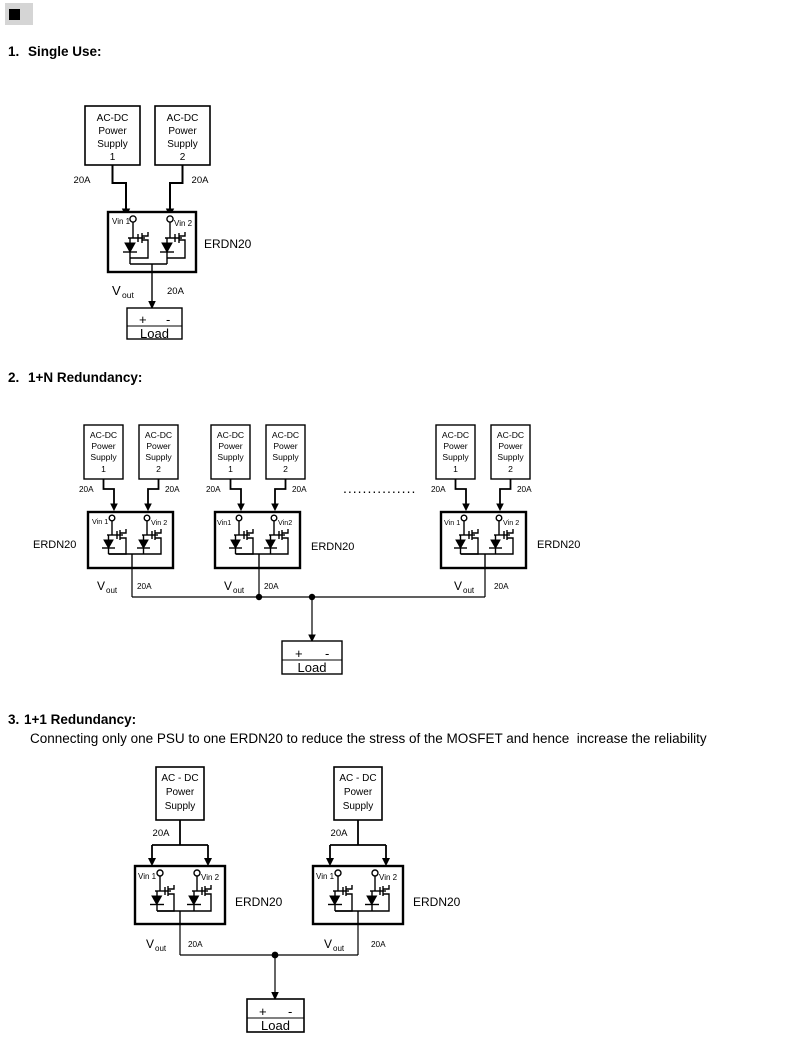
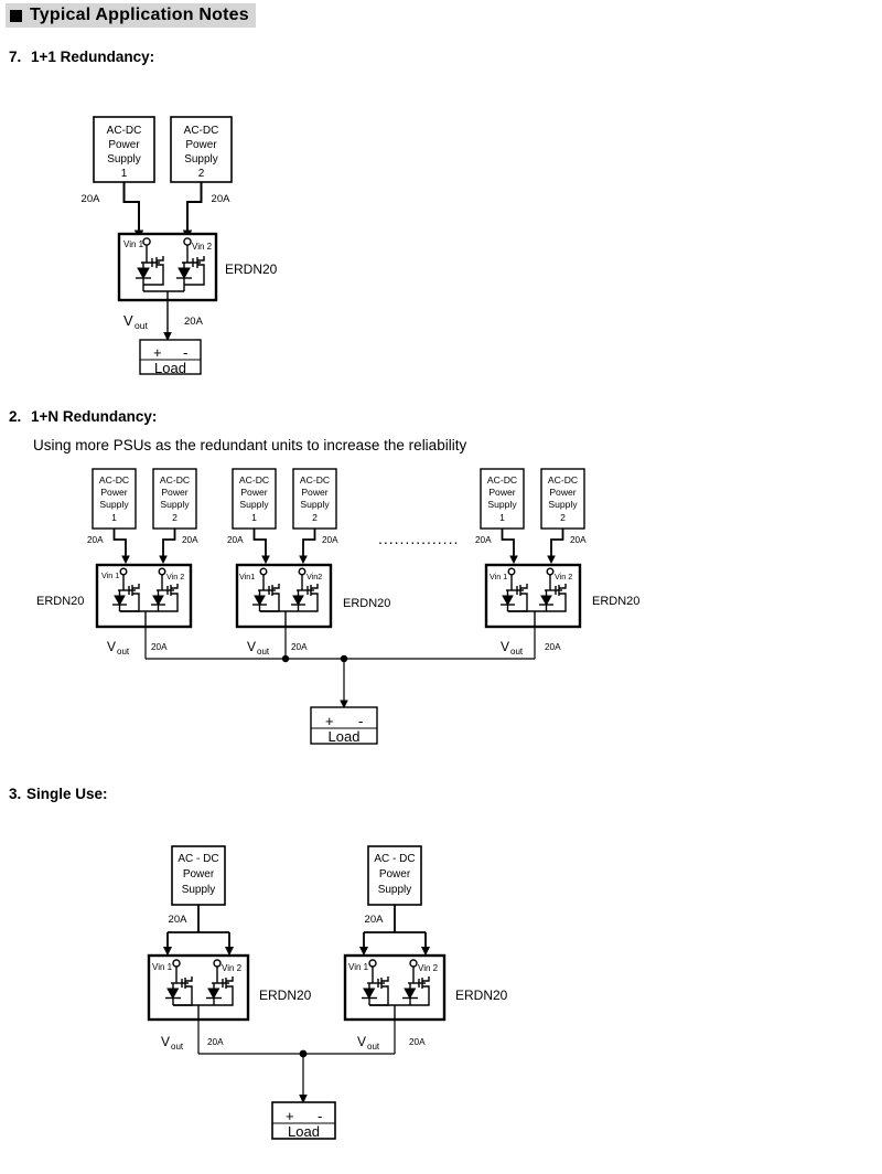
+ Typical Application Notes
- 1.
+ 7.
- Single Use:
+ 1+1 Redundancy:
  AC-DC
  Power
  Supply
  1
  AC-DC
  Power
  Supply
  2
  20A
  20A
  Vin 1
  Vin 2
  ERDN20
  V
  out
  20A
  +
  -
  Load
  2.
  1+N Redundancy:
+ Using more PSUs as the redundant units to increase the reliability
  AC-DC
  Power
  Supply
  1
  AC-DC
  Power
  Supply
  2
  20A
  20A
  Vin 1
  Vin 2
  ERDN20
  V
  out
  20A
  AC-DC
  Power
  Supply
  1
  AC-DC
  Power
  Supply
  2
  20A
  20A
  Vin1
  Vin2
  ERDN20
  V
  out
  20A
  ...............
  AC-DC
  Power
  Supply
  1
  AC-DC
  Power
  Supply
  2
  20A
  20A
  Vin 1
  Vin 2
  ERDN20
  V
  out
  20A
  +
  -
  Load
  3.
- 1+1 Redundancy:
+ Single Use:
- Connecting only one PSU to one ERDN20 to reduce the stress of the MOSFET and hence increase the reliability
  AC - DC
  Power
  Supply
  20A
  Vin 1
  Vin 2
  ERDN20
  V
  out
  20A
  AC - DC
  Power
  Supply
  20A
  Vin 1
  Vin 2
  ERDN20
  V
  out
  20A
  +
  -
  Load
